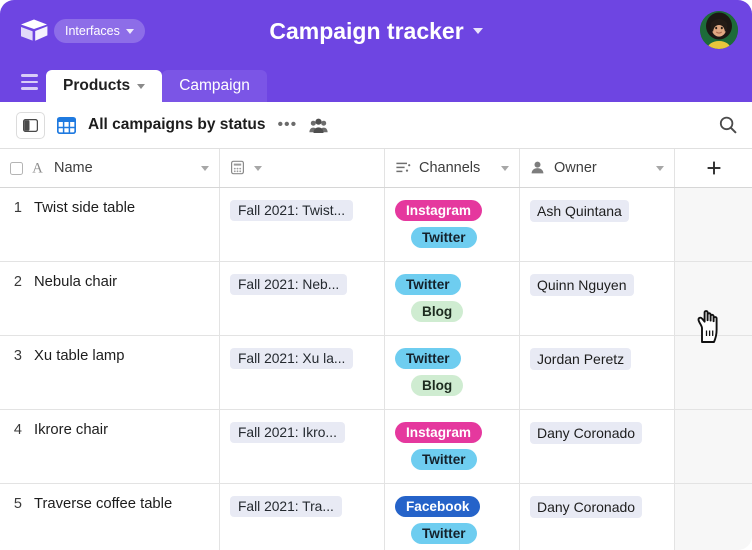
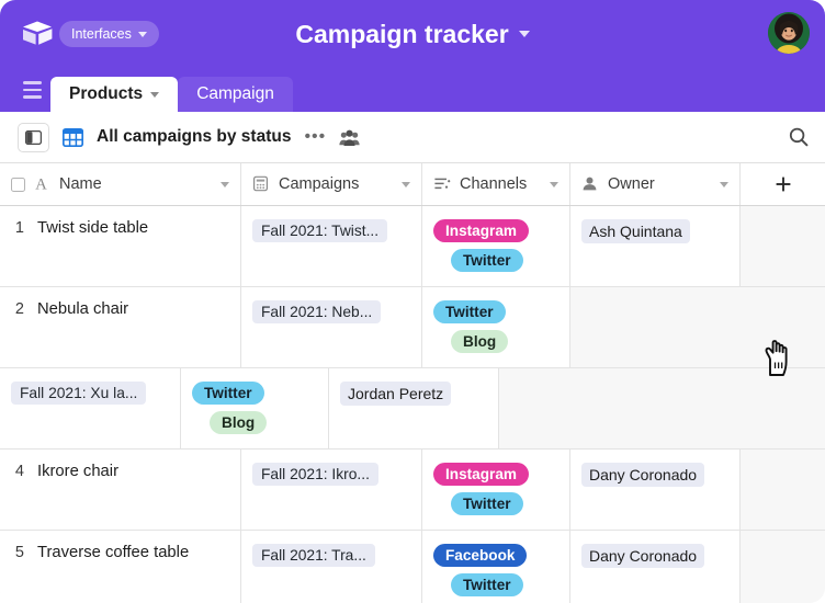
  Interfaces
  Campaign tracker
  Products
  Campaign
  All campaigns by status
  •••
  A
  Name
+ Campaigns
  Channels
  Owner
  1
  Twist side table
  Fall 2021: Twist...
  Instagram
  Twitter
  Ash Quintana
  2
  Nebula chair
  Fall 2021: Neb...
  Twitter
  Blog
- Quinn Nguyen
- 3
- Xu table lamp
  Fall 2021: Xu la...
  Twitter
  Blog
  Jordan Peretz
  4
  Ikrore chair
  Fall 2021: Ikro...
  Instagram
  Twitter
  Dany Coronado
  5
  Traverse coffee table
  Fall 2021: Tra...
  Facebook
  Twitter
  Dany Coronado
